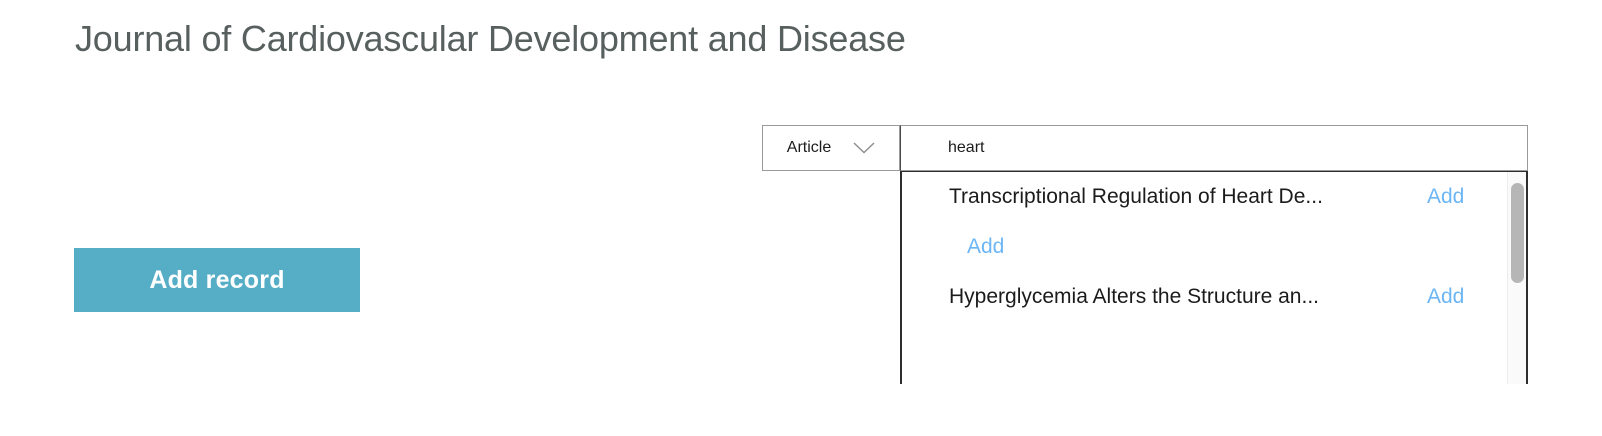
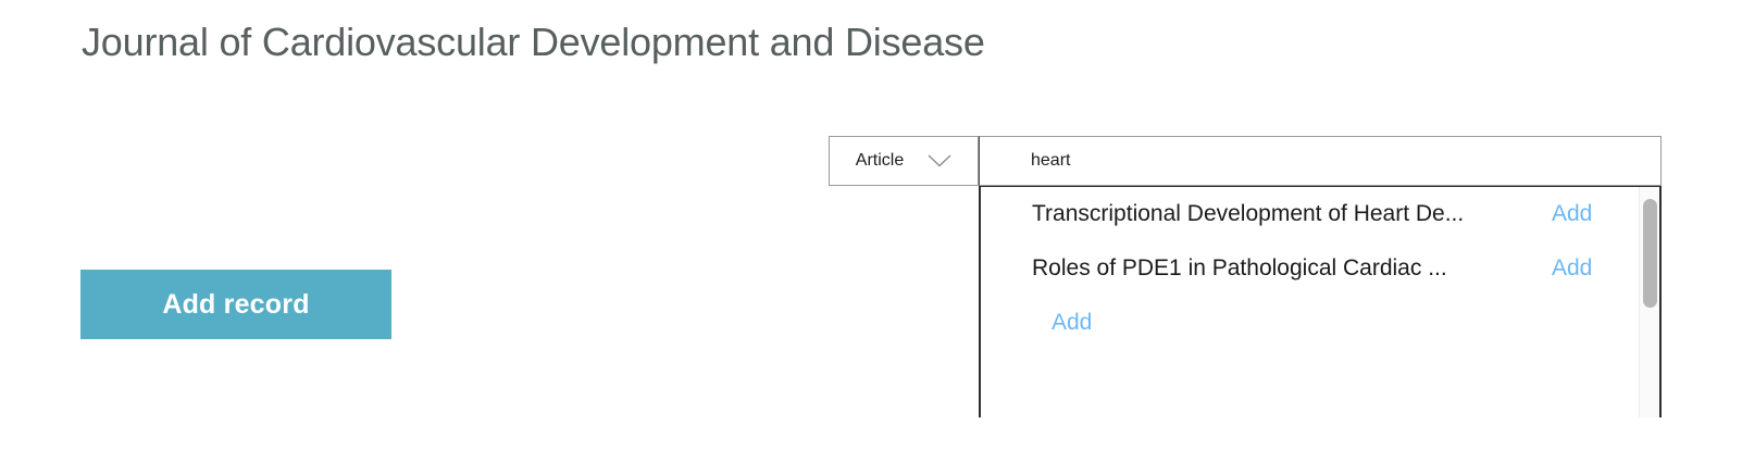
  Journal of Cardiovascular Development and Disease
  Add record
  Article
  heart
- Transcriptional Regulation of Heart De...
+ Transcriptional Development of Heart De...
  Add
+ Roles of PDE1 in Pathological Cardiac ...
  Add
- Hyperglycemia Alters the Structure an...
  Add
